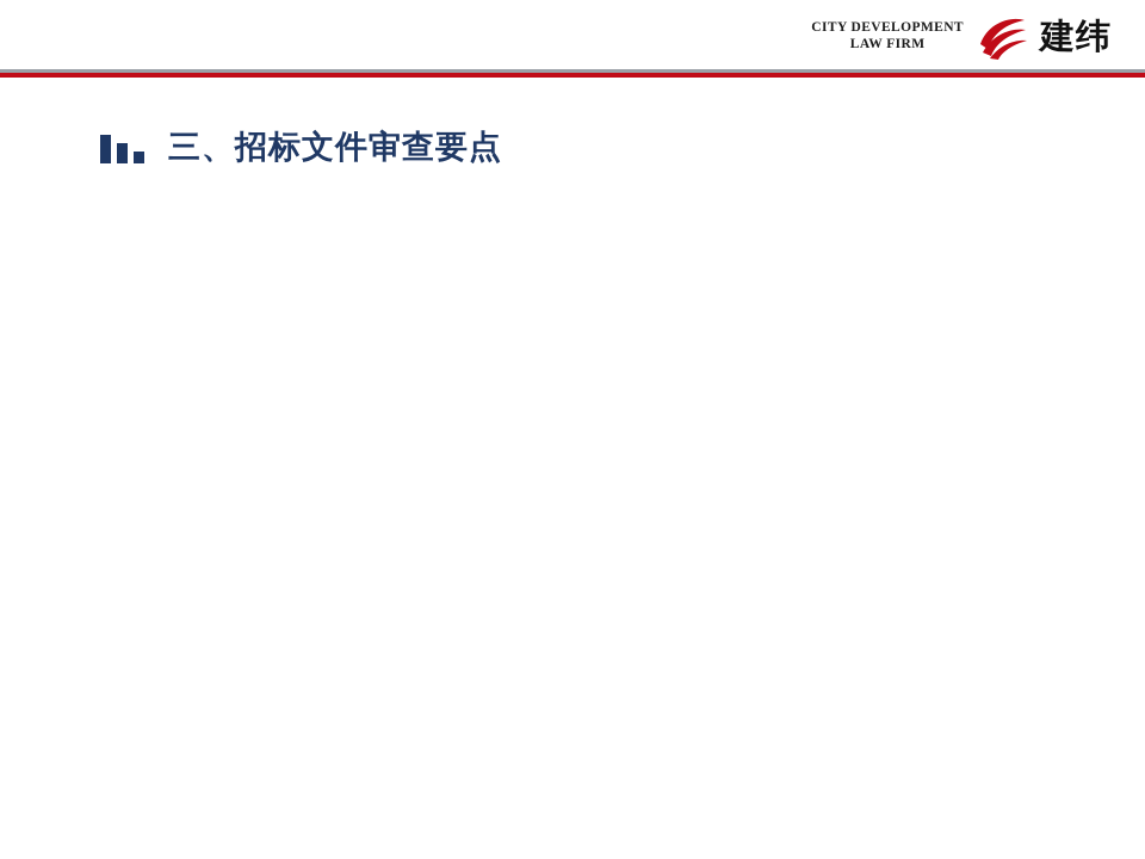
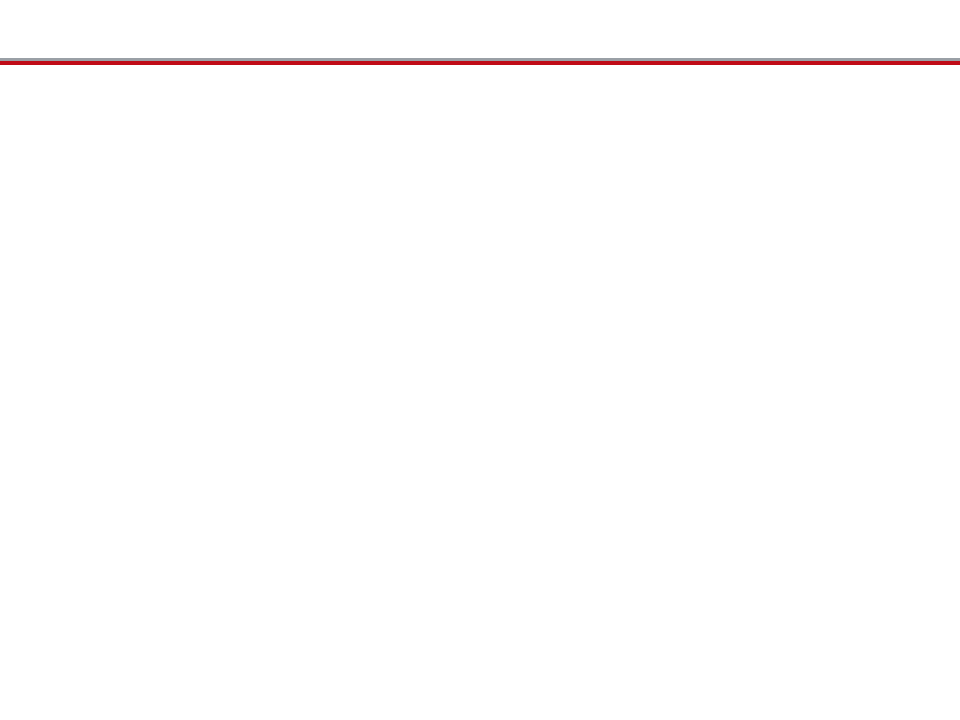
- CITY DEVELOPMENT
- LAW FIRM
- 建纬
- 三、招标文件审查要点
